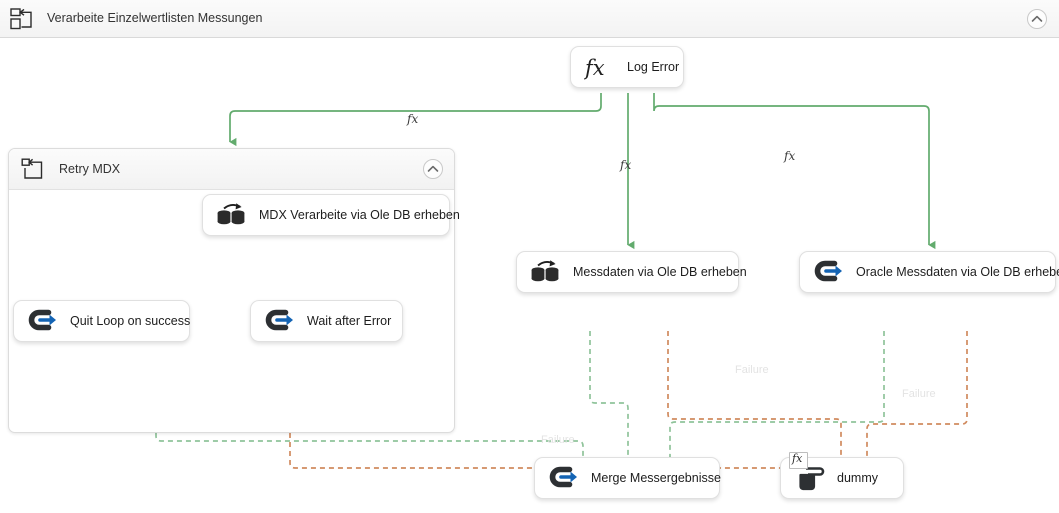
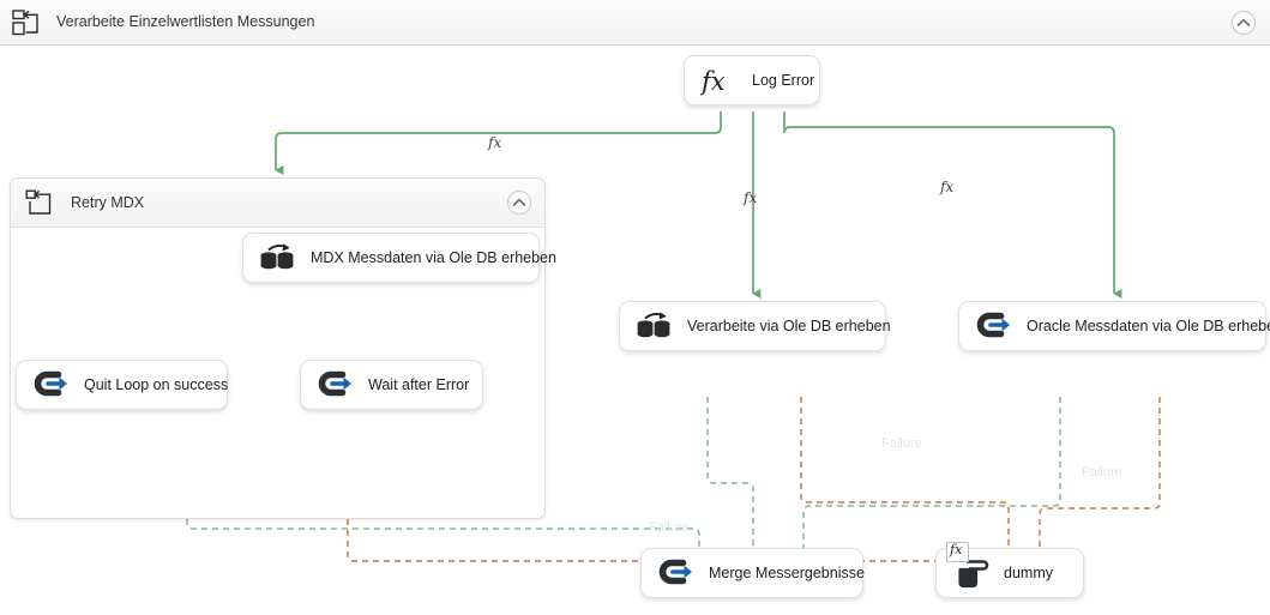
  Verarbeite Einzelwertlisten Messungen
  fx
  fx
  fx
  Failure
  Failure
  Failure
  Retry MDX
  fx
  Log Error
- MDX Verarbeite via Ole DB erheben
+ MDX Messdaten via Ole DB erheben
  Quit Loop on success
  Wait after Error
- Messdaten via Ole DB erheben
+ Verarbeite via Ole DB erheben
  Oracle Messdaten via Ole DB erheb
  Merge Messergebnisse
  fx
  dummy
